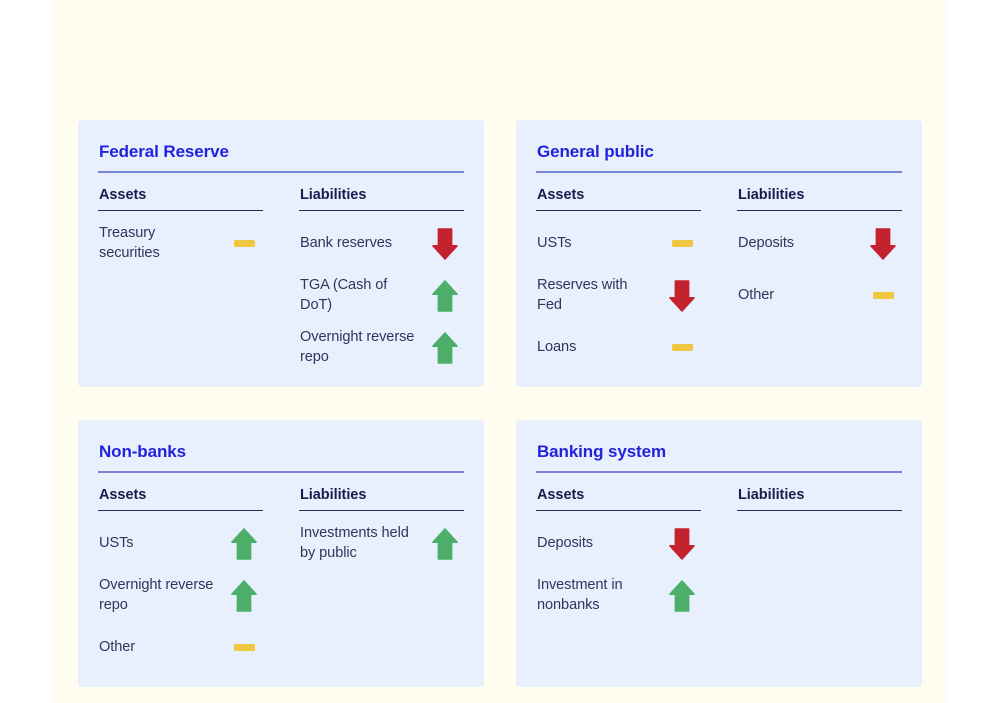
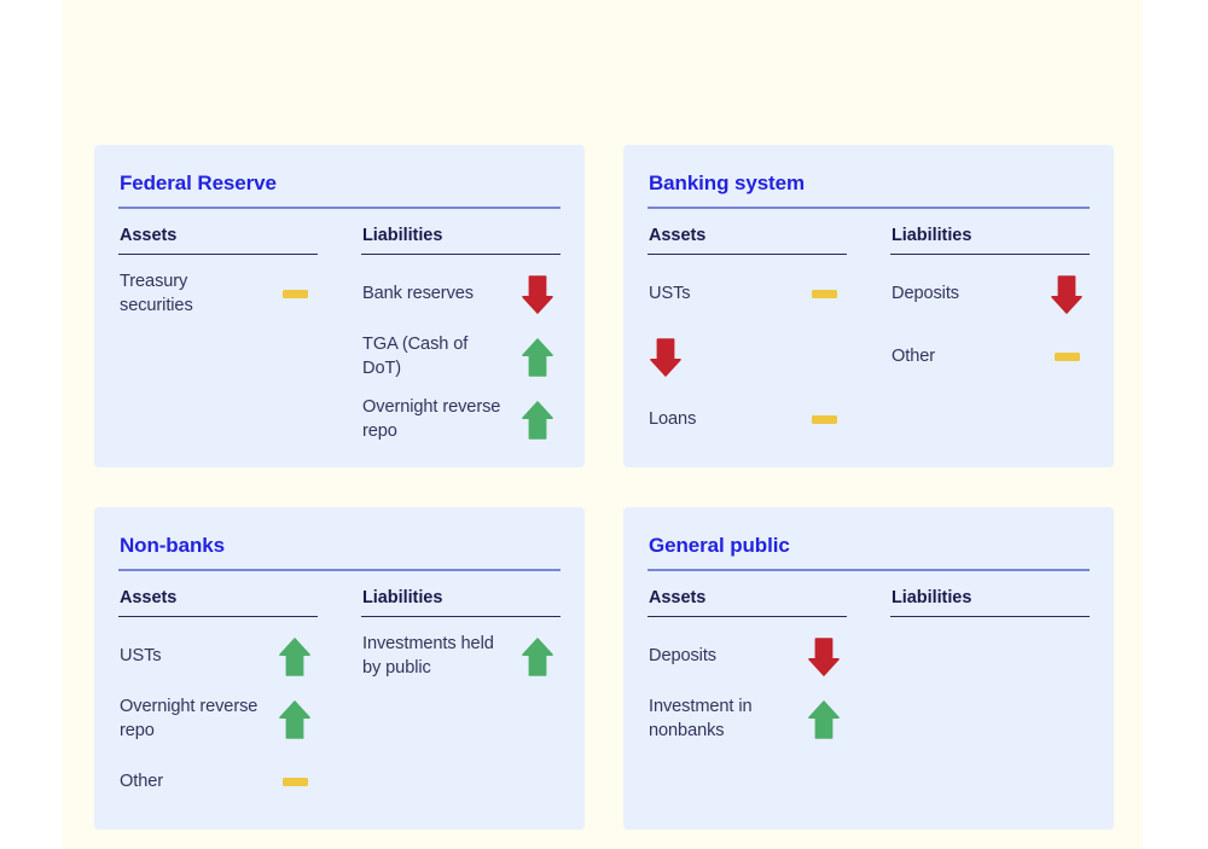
  Federal Reserve
  Assets
  Treasury securities
  Liabilities
  Bank reserves
  TGA (Cash of DoT)
  Overnight reverse repo
- General public
+ Banking system
  Assets
  USTs
- Reserves with Fed
  Loans
  Liabilities
  Deposits
  Other
  Non-banks
  Assets
  USTs
  Overnight reverse repo
  Other
  Liabilities
  Investments held by public
- Banking system
+ General public
  Assets
  Deposits
  Investment in nonbanks
  Liabilities
